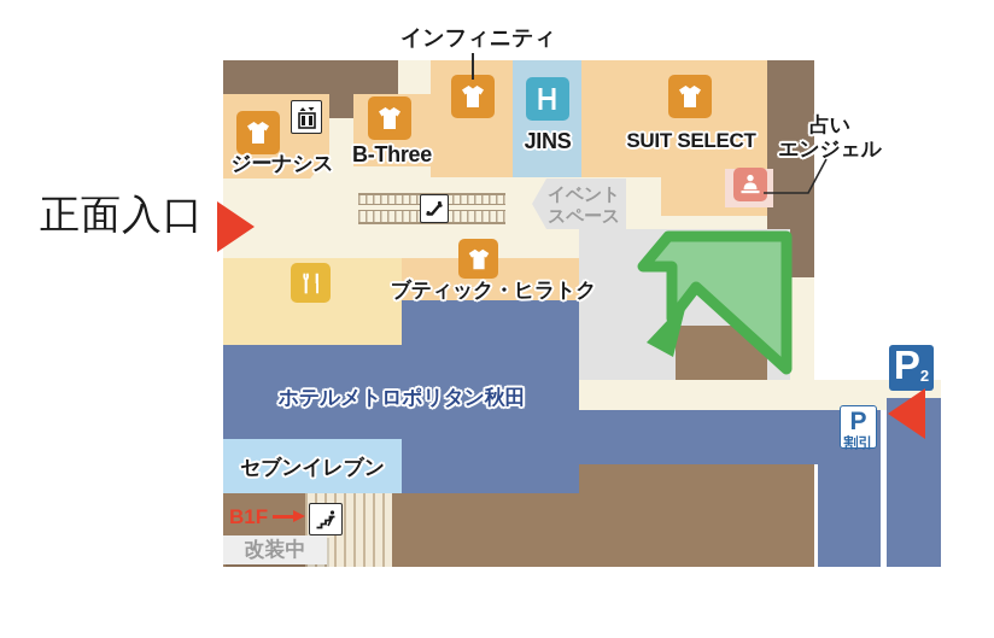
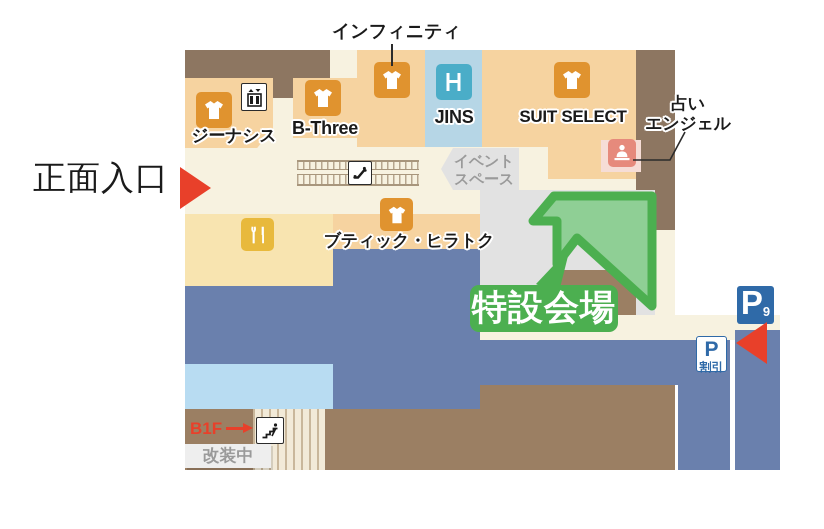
+ 特設会場
  P
- 2
+ 9
  P
  割引
  正面入口
  インフィニティ
  占い
  エンジェル
  ジーナシス
  B-Three
  JINS
  SUIT SELECT
  ブティック・ヒラトク
- ホテルメトロポリタン秋田
- セブンイレブン
  イベント
  スペース
  B1F
  改装中
